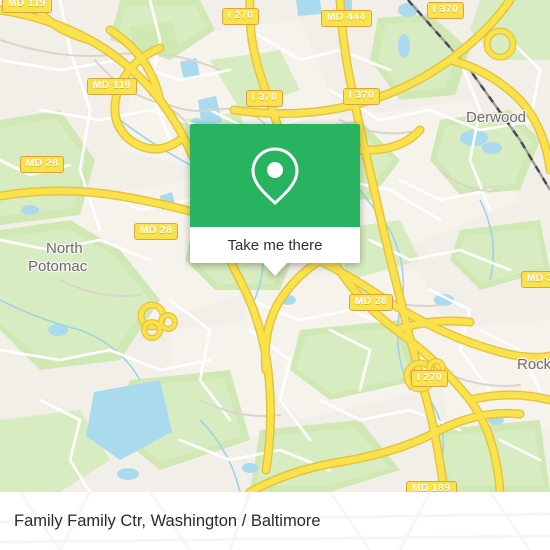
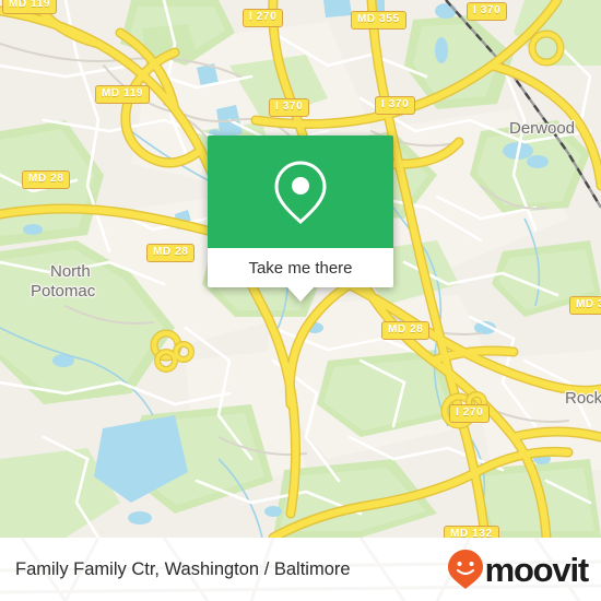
  MD 119
  MD 119
  I 270
- MD 444
+ MD 355
  I 370
  I 370
  I 370
  MD 28
  MD 28
  MD 28
  I 270
- MD 189
+ MD 132
  Derwood
  North
  Potomac
  Rock
  Take me there
  Family Family Ctr, Washington / Baltimore
+ moovit
